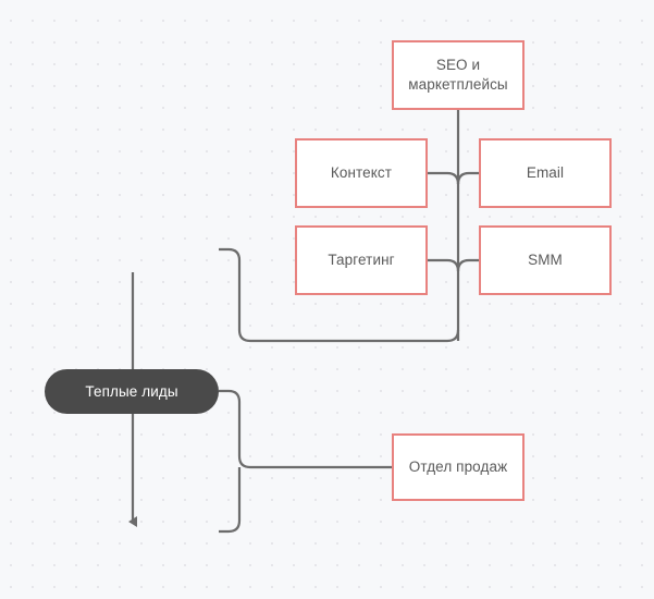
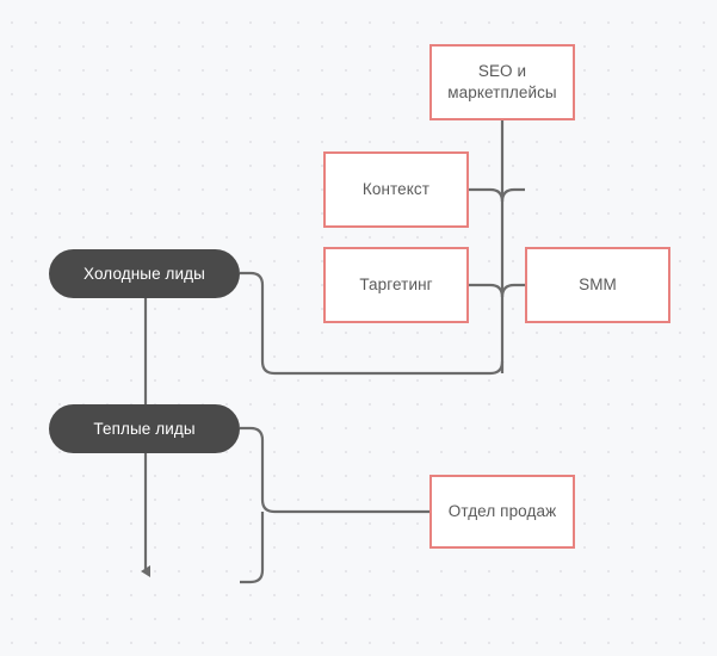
  SEO и
  маркетплейсы
  Контекст
- Email
  Таргетинг
  SMM
  Отдел продаж
+ Холодные лиды
  Теплые лиды
